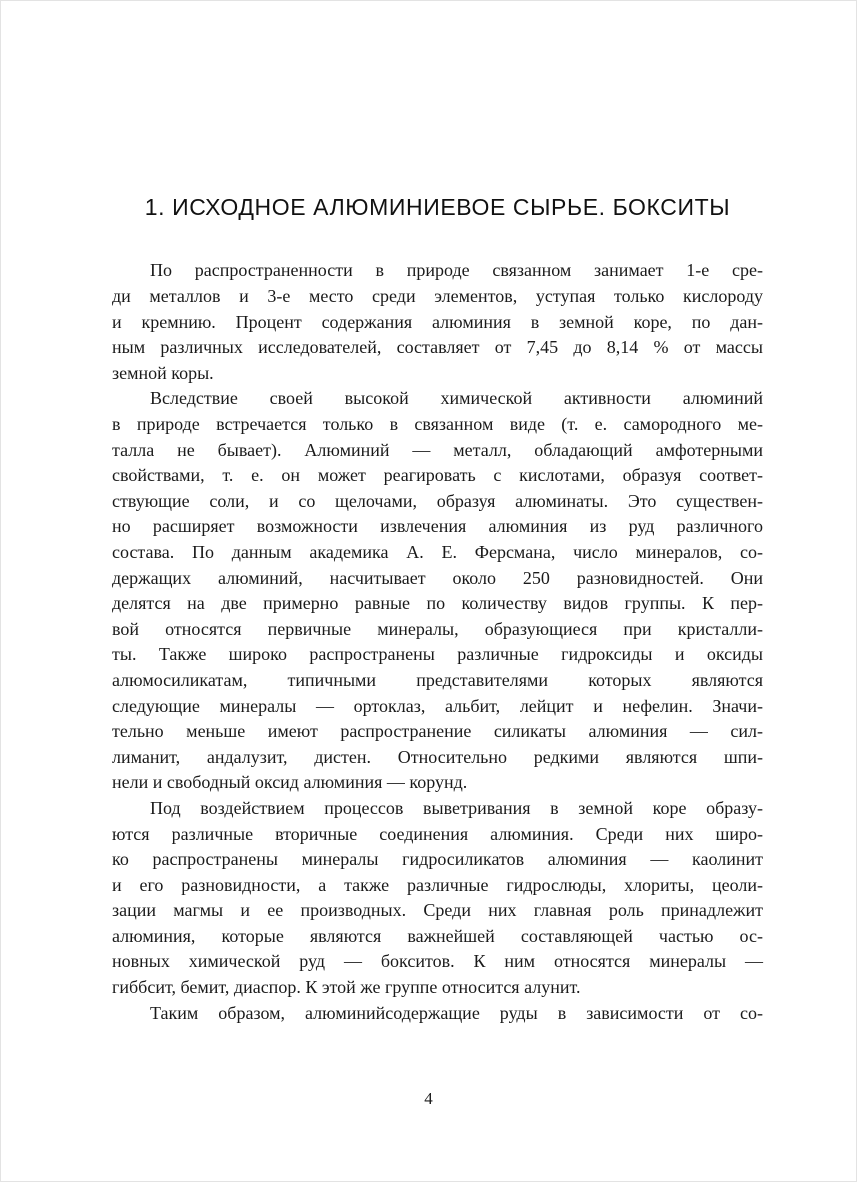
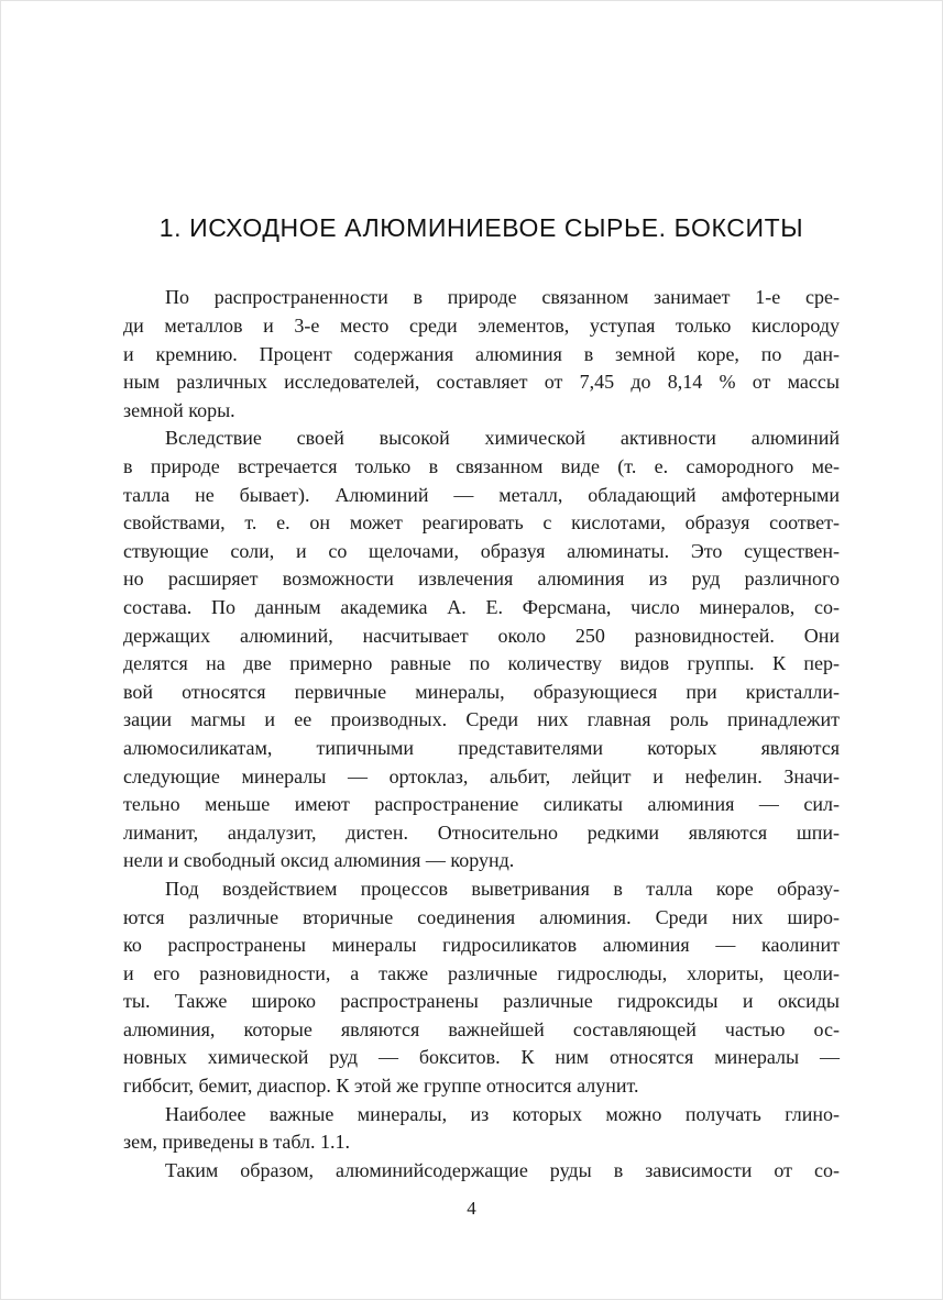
  1. ИСХОДНОЕ АЛЮМИНИЕВОЕ СЫРЬЕ. БОКСИТЫ
  По распространенности в природе связанном занимает 1-е сре-
  ди металлов и 3-е место среди элементов, уступая только кислороду
  и кремнию. Процент содержания алюминия в земной коре, по дан-
  ным различных исследователей, составляет от 7,45 до 8,14 % от массы
  земной коры.
  Вследствие своей высокой химической активности алюминий
  в природе встречается только в связанном виде (т. е. самородного ме-
  талла не бывает). Алюминий — металл, обладающий амфотерными
  свойствами, т. е. он может реагировать с кислотами, образуя соответ-
  ствующие соли, и со щелочами, образуя алюминаты. Это существен-
  но расширяет возможности извлечения алюминия из руд различного
  состава. По данным академика А. Е. Ферсмана, число минералов, со-
  держащих алюминий, насчитывает около 250 разновидностей. Они
  делятся на две примерно равные по количеству видов группы. К пер-
  вой относятся первичные минералы, образующиеся при кристалли-
- ты. Также широко распространены различные гидроксиды и оксиды
+ зации магмы и ее производных. Среди них главная роль принадлежит
  алюмосиликатам, типичными представителями которых являются
  следующие минералы — ортоклаз, альбит, лейцит и нефелин. Значи-
  тельно меньше имеют распространение силикаты алюминия — сил-
  лиманит, андалузит, дистен. Относительно редкими являются шпи-
  нели и свободный оксид алюминия — корунд.
- Под воздействием процессов выветривания в земной коре образу-
+ Под воздействием процессов выветривания в талла коре образу-
  ются различные вторичные соединения алюминия. Среди них широ-
  ко распространены минералы гидросиликатов алюминия — каолинит
  и его разновидности, а также различные гидрослюды, хлориты, цеоли-
- зации магмы и ее производных. Среди них главная роль принадлежит
+ ты. Также широко распространены различные гидроксиды и оксиды
  алюминия, которые являются важнейшей составляющей частью ос-
  новных химической руд — бокситов. К ним относятся минералы —
  гиббсит, бемит, диаспор. К этой же группе относится алунит.
+ Наиболее важные минералы, из которых можно получать глино-
+ зем, приведены в табл. 1.1.
  Таким образом, алюминийсодержащие руды в зависимости от со-
  4
